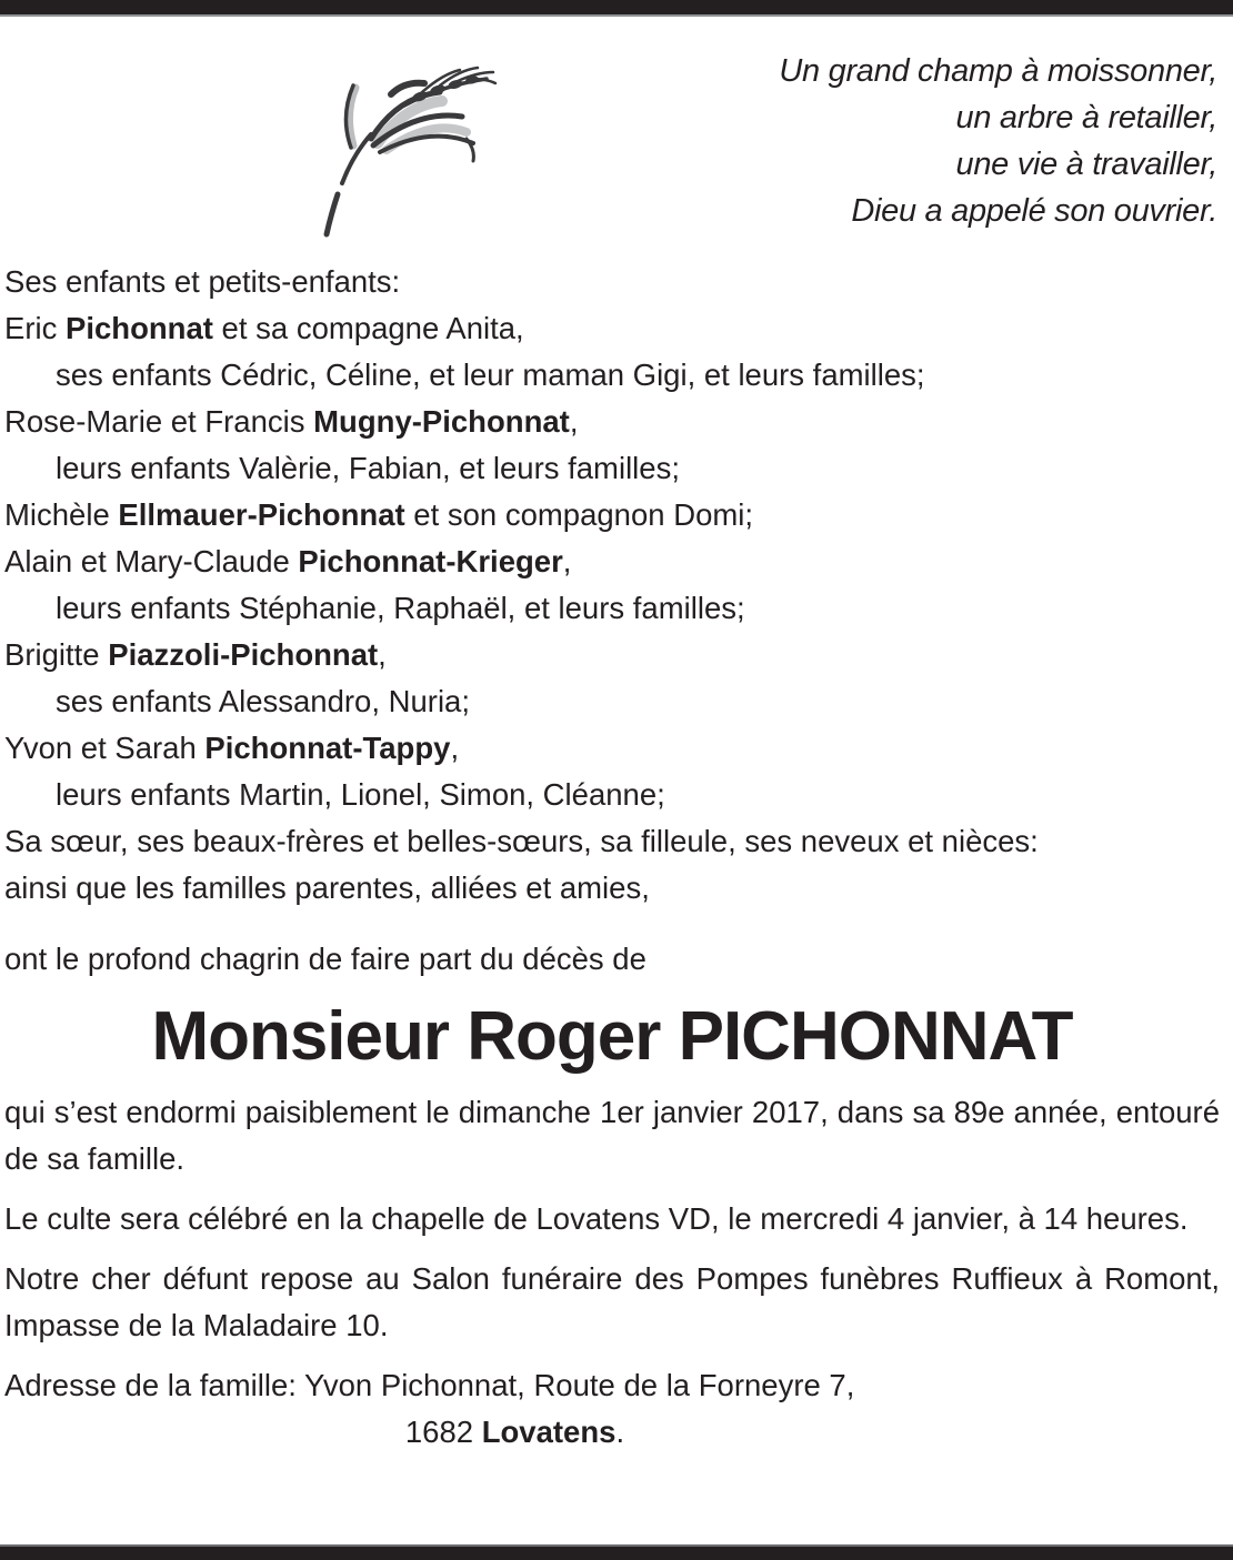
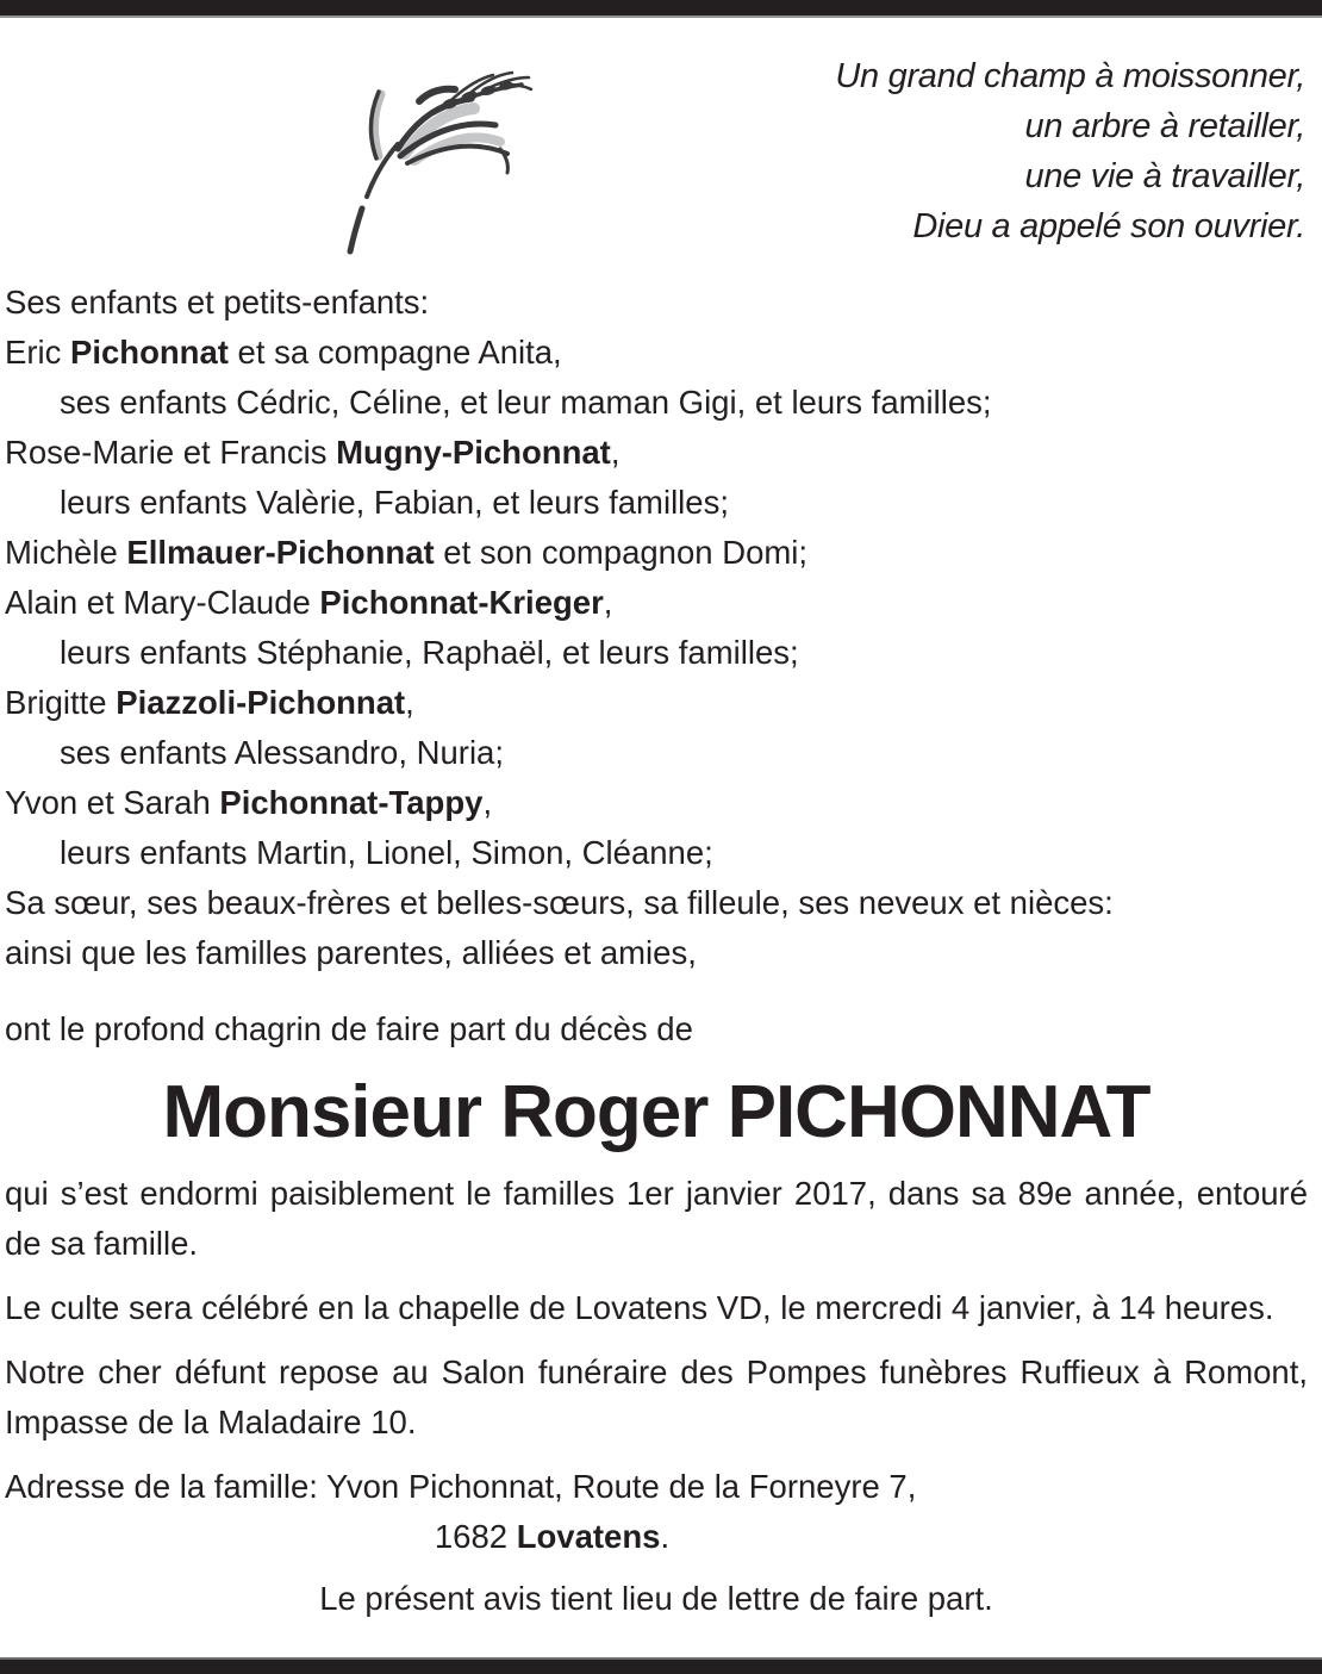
  Un grand champ à moissonner,
  un arbre à retailler,
  une vie à travailler,
  Dieu a appelé son ouvrier.
  Ses enfants et petits-enfants:
  Eric Pichonnat et sa compagne Anita,
  ses enfants Cédric, Céline, et leur maman Gigi, et leurs familles;
  Rose-Marie et Francis Mugny-Pichonnat,
  leurs enfants Valèrie, Fabian, et leurs familles;
  Michèle Ellmauer-Pichonnat et son compagnon Domi;
  Alain et Mary-Claude Pichonnat-Krieger,
  leurs enfants Stéphanie, Raphaël, et leurs familles;
  Brigitte Piazzoli-Pichonnat,
  ses enfants Alessandro, Nuria;
  Yvon et Sarah Pichonnat-Tappy,
  leurs enfants Martin, Lionel, Simon, Cléanne;
  Sa sœur, ses beaux-frères et belles-sœurs, sa filleule, ses neveux et nièces:
  ainsi que les familles parentes, alliées et amies,
  ont le profond chagrin de faire part du décès de
  Monsieur Roger PICHONNAT
- qui s’est endormi paisiblement le dimanche 1er janvier 2017, dans sa 89e année, entouré de sa famille.
+ qui s’est endormi paisiblement le familles 1er janvier 2017, dans sa 89e année, entouré de sa famille.
  Le culte sera célébré en la chapelle de Lovatens VD, le mercredi 4 janvier, à 14 heures.
  Notre cher défunt repose au Salon funéraire des Pompes funèbres Ruffieux à Romont, Impasse de la Maladaire 10.
  Adresse de la famille: Yvon Pichonnat, Route de la Forneyre 7,
  1682 Lovatens.
+ Le présent avis tient lieu de lettre de faire part.
